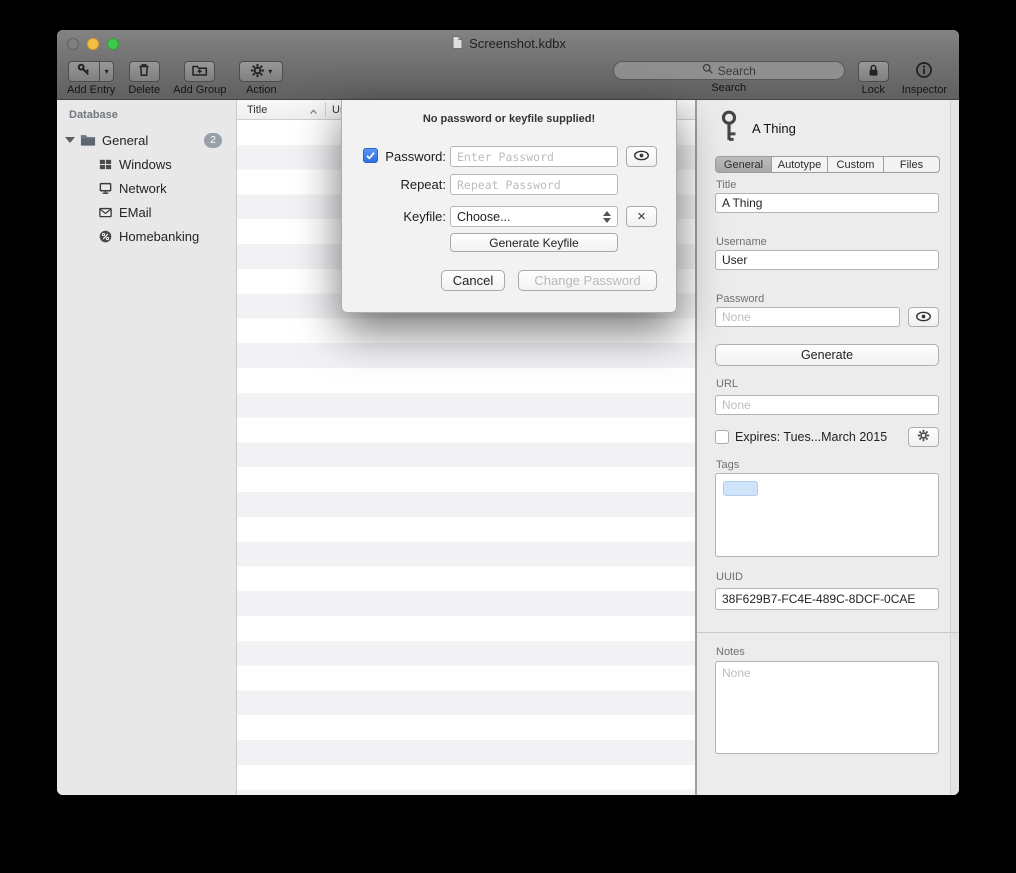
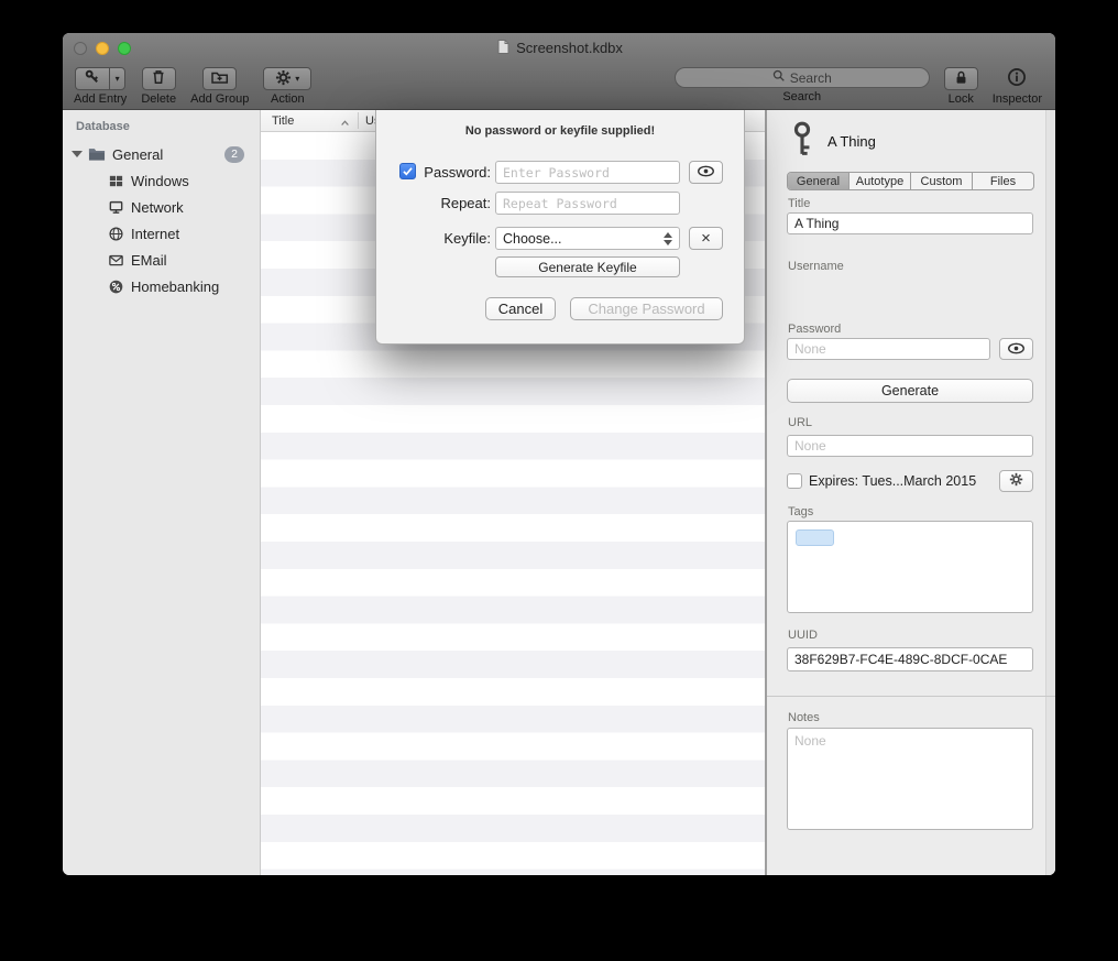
  Screenshot.kdbx
  ▾
  Add Entry
  Delete
  Add Group
  ▾
  Action
  Search
  Search
  Lock
  Inspector
  Database
  General
  2
  Windows
  Network
+ Internet
  EMail
  Homebanking
  Title
  A Thing
  General
  Autotype
  Custom
  Files
  Title
  A Thing
  Username
- User
  Password
  None
  Generate
  URL
  None
  Expires: Tues...March 2015
  Tags
  UUID
  38F629B7-FC4E-489C-8DCF-0CAE
  Notes
  None
  No password or keyfile supplied!
  Password:
  Enter Password
  Repeat:
  Repeat Password
  Keyfile:
  Choose...
  ×
  Generate Keyfile
  Cancel
  Change Password
